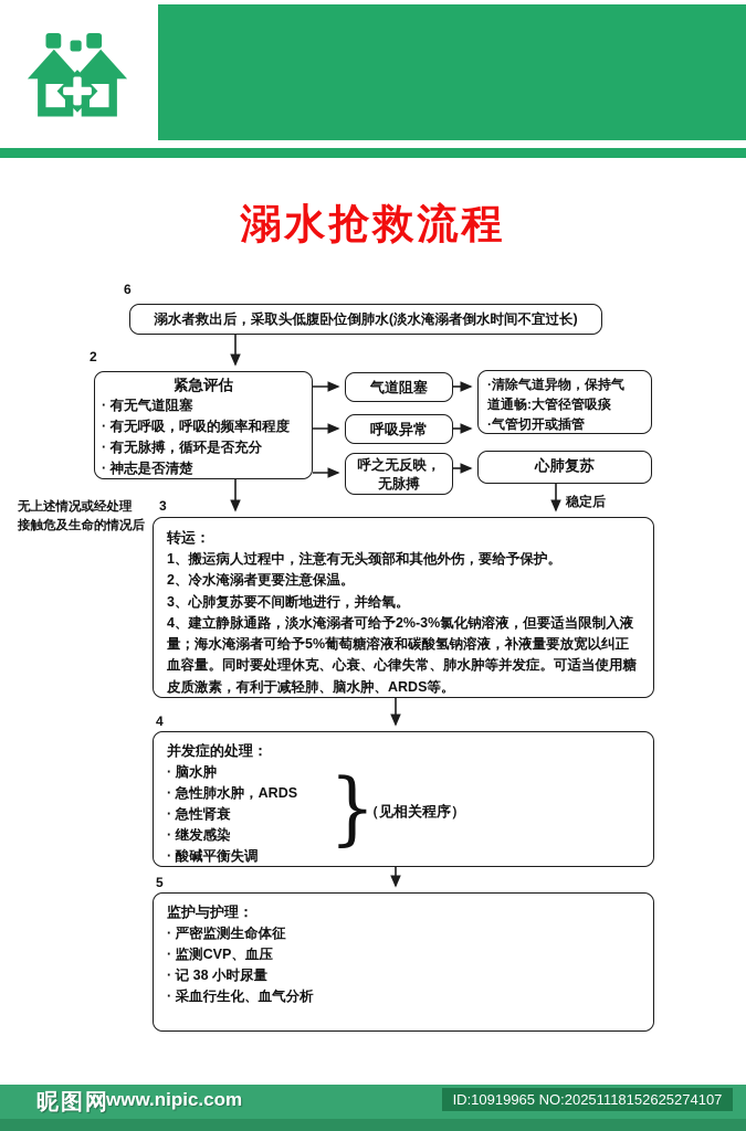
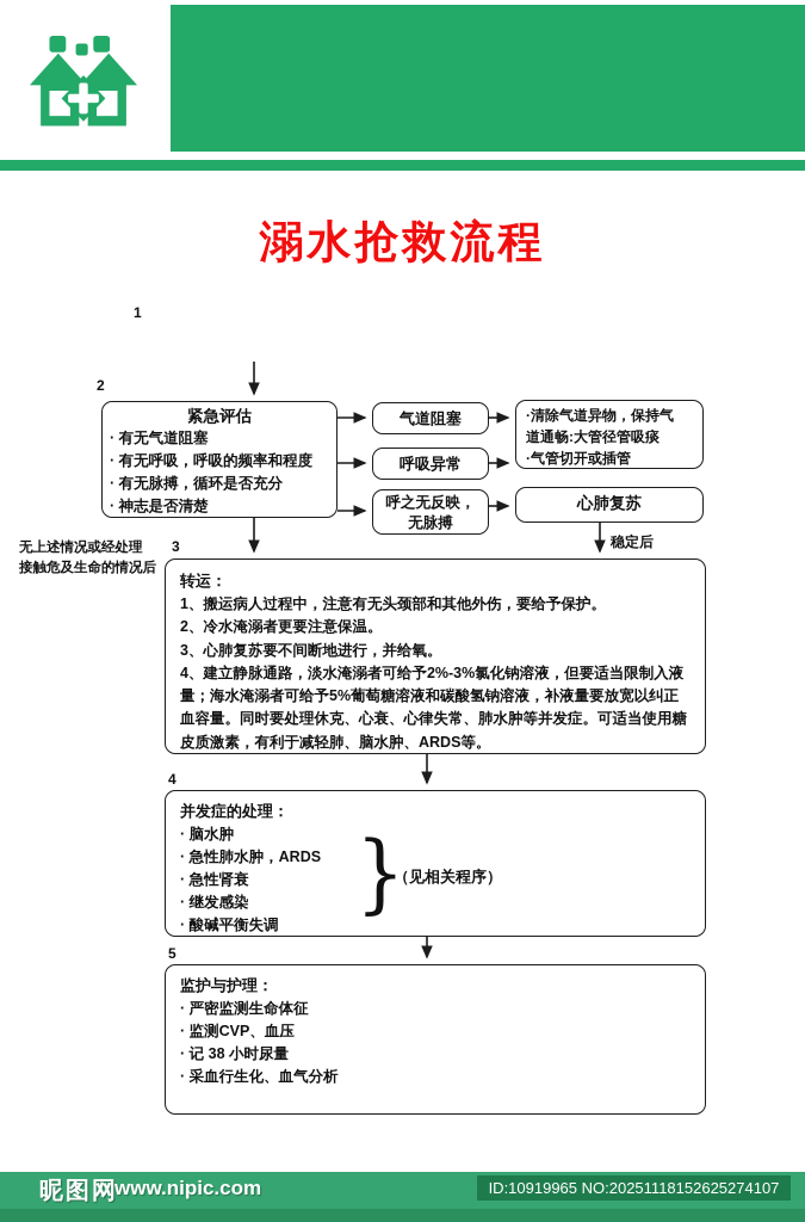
  溺水抢救流程
- 6
+ 1
- 溺水者救出后，采取头低腹卧位倒肺水(淡水淹溺者倒水时间不宜过长)
  2
  紧急评估
  有无气道阻塞
  有无呼吸，呼吸的频率和程度
  有无脉搏，循环是否充分
  神志是否清楚
  气道阻塞
  呼吸异常
  呼之无反映，
  无脉搏
  ·清除气道异物，保持气
  道通畅:大管径管吸痰
  ·气管切开或插管
  心肺复苏
  稳定后
  无上述情况或经处理
  接触危及生命的情况后
  3
  转运：
  1、搬运病人过程中，注意有无头颈部和其他外伤，要给予保护。
  2、冷水淹溺者更要注意保温。
  3、心肺复苏要不间断地进行，并给氧。
  4、建立静脉通路，淡水淹溺者可给予2%-3%氯化钠溶液，但要适当限制入液量；海水淹溺者可给予5%葡萄糖溶液和碳酸氢钠溶液，补液量要放宽以纠正血容量。同时要处理休克、心衰、心律失常、肺水肿等并发症。可适当使用糖皮质激素，有利于减轻肺、脑水肿、ARDS等。
  4
  并发症的处理：
  脑水肿
  急性肺水肿，ARDS
  急性肾衰
  继发感染
  酸碱平衡失调
  }
  （见相关程序）
  5
  监护与护理：
  严密监测生命体征
  监测CVP、血压
  记 38 小时尿量
  采血行生化、血气分析
  昵图网
  www.nipic.com
  ID:10919965 NO:20251118152625274107
